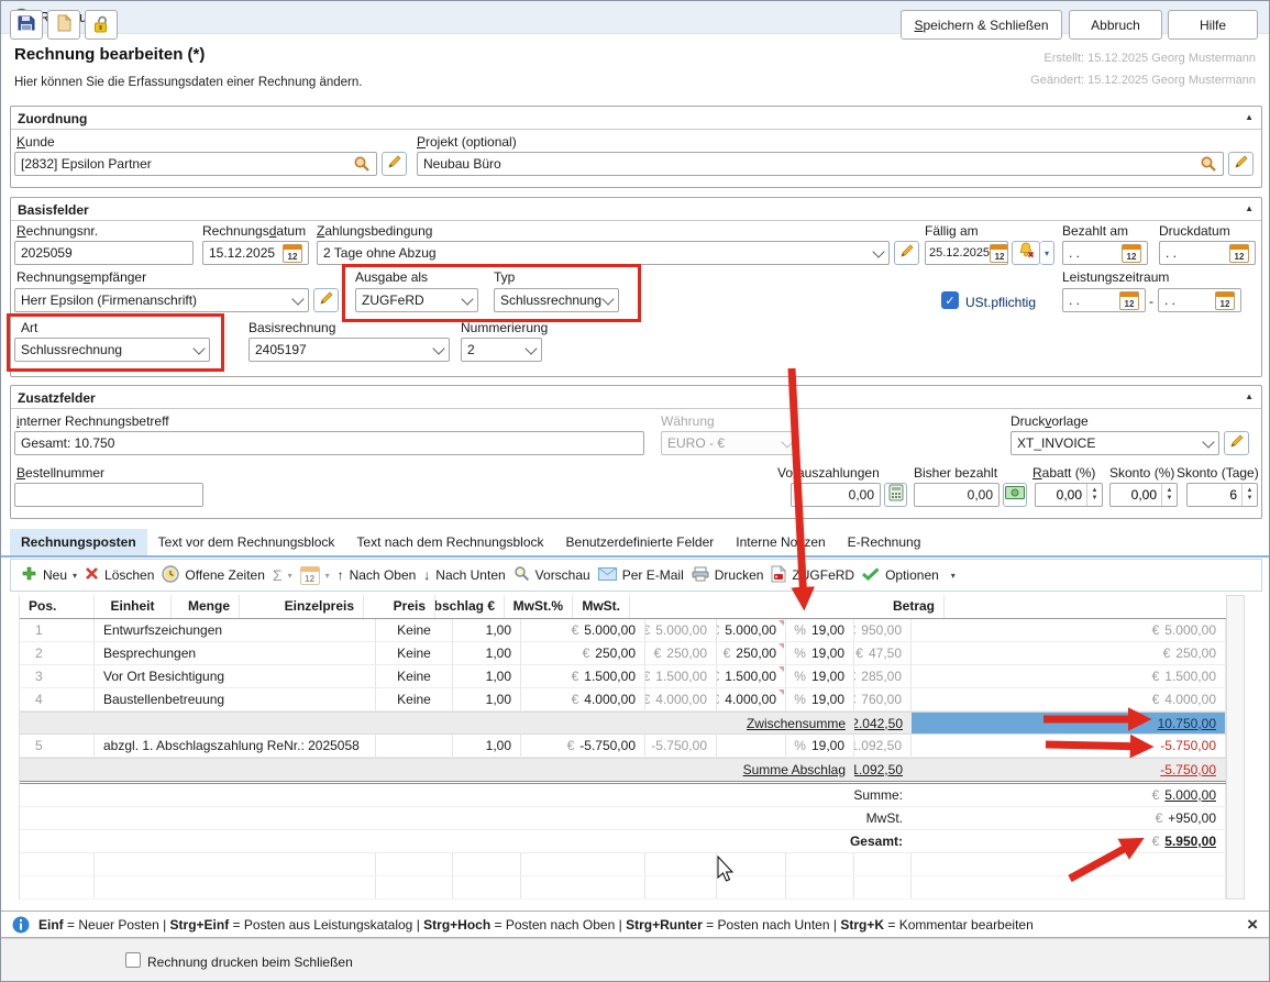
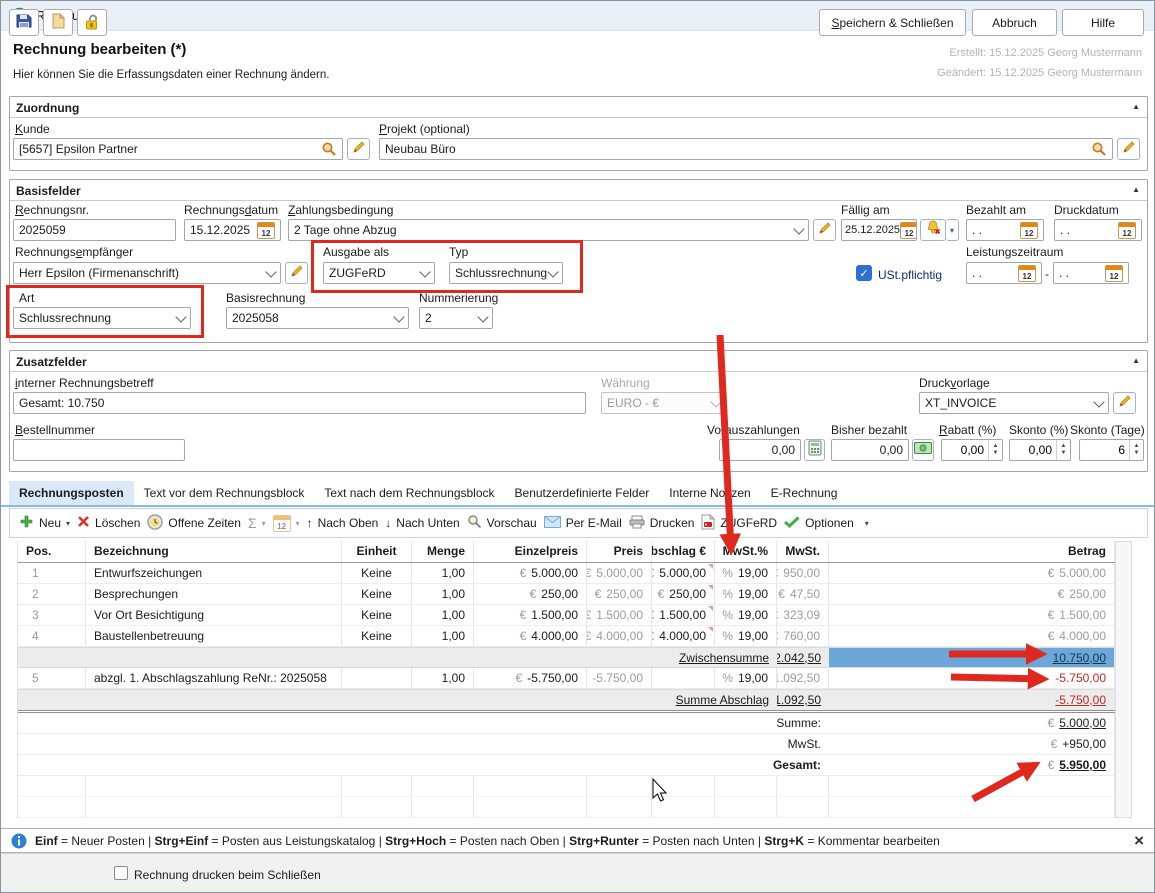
  Rechnung bearbeiten (*)
  Hier können Sie die Erfassungsdaten einer Rechnung ändern.
  Erstellt: 15.12.2025 Georg Mustermann
  Geändert: 15.12.2025 Georg Mustermann
  Zuordnung
  ▲
  Kunde
- [2832] Epsilon Partner
+ [5657] Epsilon Partner
  Projekt (optional)
  Neubau Büro
  Basisfelder
  ▲
  Rechnungsnr.
  2025059
  Rechnungsdatum
  15.12.2025
  12
  Zahlungsbedingung
  2 Tage ohne Abzug
  Fällig am
  25.12.2025
  12
  ▾
  Bezahlt am
  . .
  12
  Druckdatum
  . .
  12
  Rechnungsempfänger
  Herr Epsilon (Firmenanschrift)
  Ausgabe als
  ZUGFeRD
  Typ
  Schlussrechnung
  ✓
  USt.pflichtig
  Leistungszeitraum
  . .
  12
  -
  . .
  12
  Art
  Schlussrechnung
  Basisrechnung
- 2405197
+ 2025058
  Nummerierung
  2
  Zusatzfelder
  ▲
  interner Rechnungsbetreff
  Gesamt: 10.750
  Währung
  EURO - €
  Druckvorlage
  XT_INVOICE
  Bestellnummer
  Vouszahlungen
  0,00
  Bisher bezahlt
  0,00
  Rabatt (%)
  0,00
  Skonto (%)
  0,00
  Skonto (Tage)
  6
  Rechnungsposten
  Text vor dem Rechnungsblock
  Text nach dem Rechnungsblock
  Benutzerdefinierte Felder
  Interne Nozen
  E-Rechnung
  Neu
  ▾
  Löschen
  Offene Zeiten
  Σ
  ▾
  12
  ▾
  ↑
  Nach Oben
  ↓
  Nach Unten
  Vorschau
  Per E-Mail
  Drucken
  ZGFeRD
  Optionen
  ▾
  Pos.
+ Bezeichnung
  Einheit
  Menge
  Einzelpreis
  Preis
  bschlag €
  MwSt.%
  MwSt.
  Betrag
  1
  Entwurfszeichungen
  Keine
  1,00
  €
  5.000,00
  €
  5.000,00
  5.000,00
  %
  19,00
  950,00
  €
  5.000,00
  2
  Besprechungen
  Keine
  1,00
  €
  250,00
  €
  250,00
  €
  250,00
  %
  19,00
  €
  47,50
  €
  250,00
  3
  Vor Ort Besichtigung
  Keine
  1,00
  €
  1.500,00
  €
  1.500,00
  1.500,00
  %
  19,00
- 285,00
+ 323,09
  €
  1.500,00
  4
  Baustellenbetreuung
  Keine
  1,00
  €
  4.000,00
  €
  4.000,00
  4.000,00
  %
  19,00
  760,00
  €
  4.000,00
  Zwischensumme
  2.042,50
  10.750,00
  5
  abzgl. 1. Abschlagszahlung ReNr.: 2025058
  1,00
  €
  -5.750,00
  -5.750,00
  %
  19,00
  1.092,50
  -5.750,00
  Summe Abschlag
  1.092,50
  -5.750,00
  Summe:
  €
  5.000,00
  MwSt.
  €
  +950,00
  Gesamt:
  €
  5.950,00
  Einf = Neuer Posten | Strg+Einf = Posten aus Leistungskatalog | Strg+Hoch = Posten nach Oben | Strg+Runter = Posten nach Unten | Strg+K = Kommentar bearbeiten
  ×
  Rechnung drucken beim Schließen
  Speichern & Schließen
  Abbruch
  Hilfe
